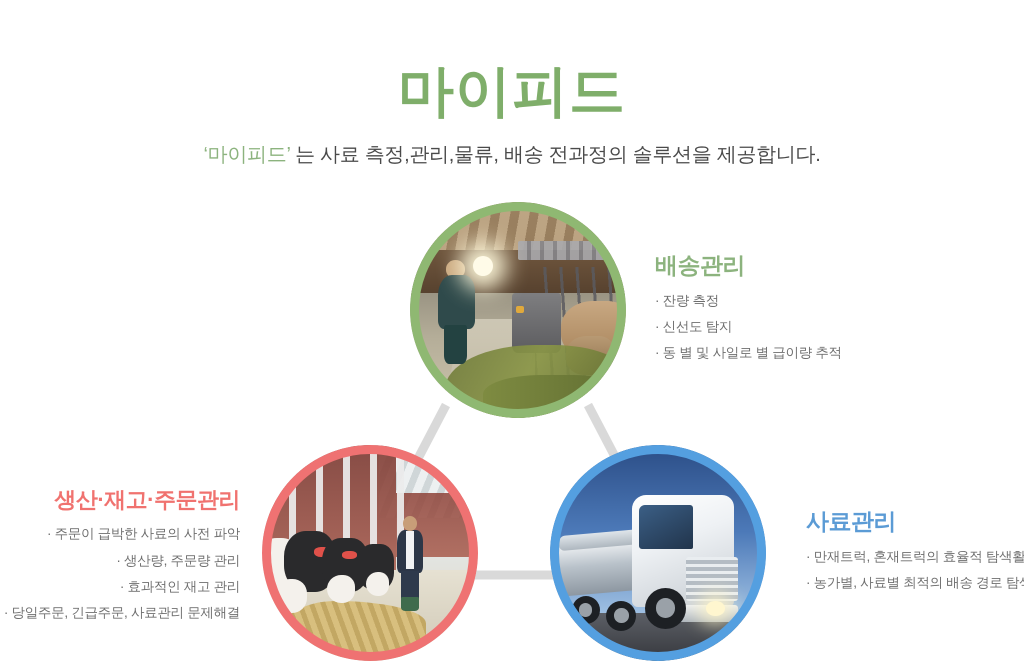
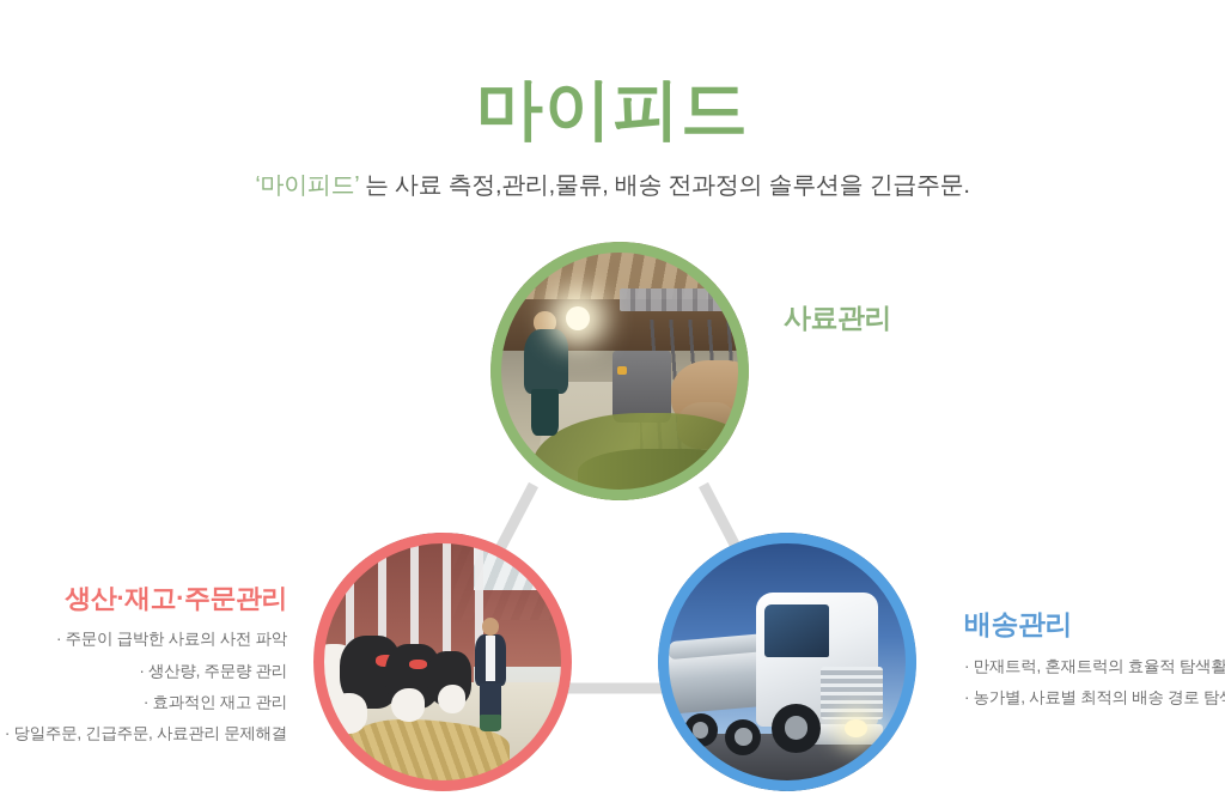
  마이피드
- ‘마이피드’ 는 사료 측정,관리,물류, 배송 전과정의 솔루션을 제공합니다.
+ ‘마이피드’ 는 사료 측정,관리,물류, 배송 전과정의 솔루션을 긴급주문.
- 배송관리
+ 사료관리
- · 잔량 측정
- · 신선도 탐지
- · 동 별 및 사일로 별 급이량 추적
  생산·재고·주문관리
  · 주문이 급박한 사료의 사전 파악
  · 생산량, 주문량 관리
  · 효과적인 재고 관리
  · 당일주문, 긴급주문, 사료관리 문제해결
- 사료관리
+ 배송관리
  · 만재트럭, 혼재트럭의 효율적 탐색활
  · 농가별, 사료별 최적의 배송 경로 탐
